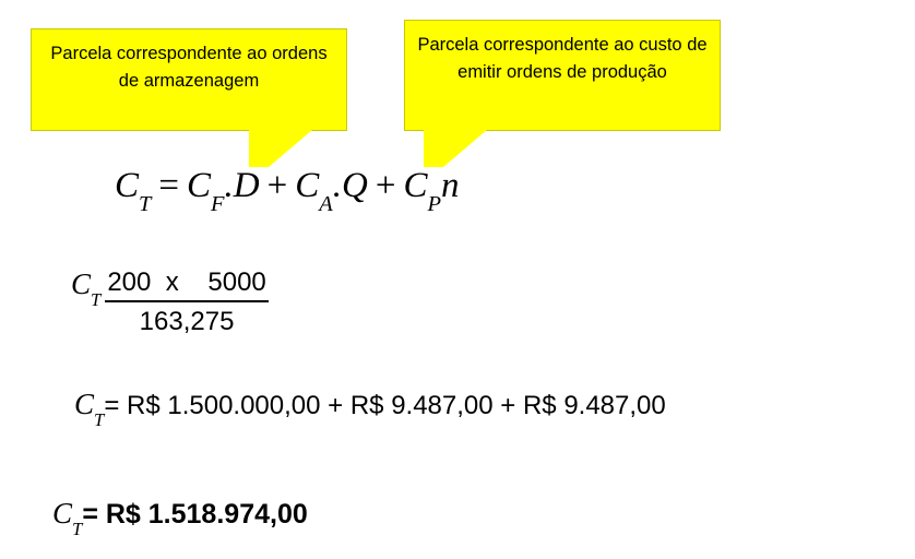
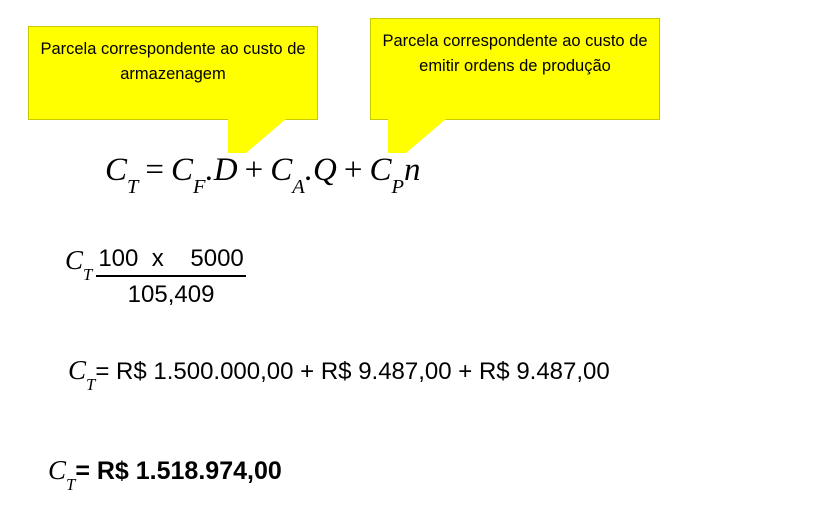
- Parcela correspondente ao ordens de armazenagem
+ Parcela correspondente ao custo de armazenagem
  Parcela correspondente ao custo de emitir ordens de produção
  CT= CF.D + CA.Q + CPn
  CT
- 200 x 5000
+ 100 x 5000
- 163,275
+ 105,409
  CT= R$ 1.500.000,00 + R$ 9.487,00 + R$ 9.487,00
  CT= R$ 1.518.974,00
